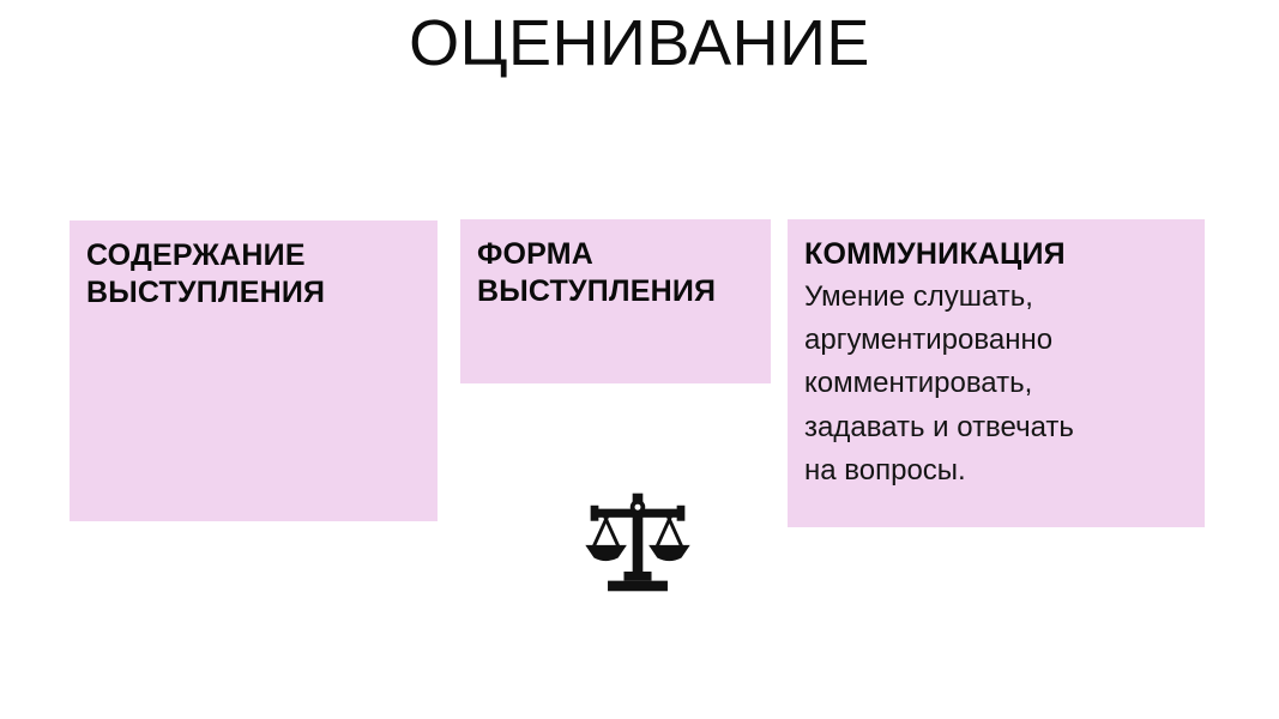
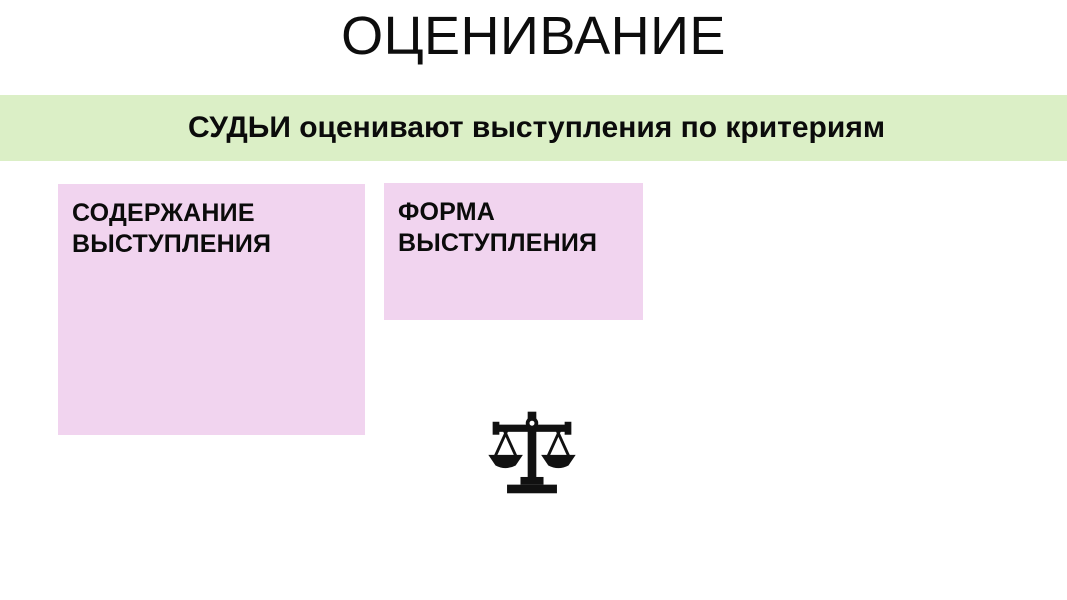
  ОЦЕНИВАНИЕ
+ СУДЬИ оценивают выступления по критериям
  СОДЕРЖАНИЕ
  ВЫСТУПЛЕНИЯ
  ФОРМА
  ВЫСТУПЛЕНИЯ
- КОММУНИКАЦИЯ
- Умение слушать,
- аргументированно
- комментировать,
- задавать и отвечать
- на вопросы.
